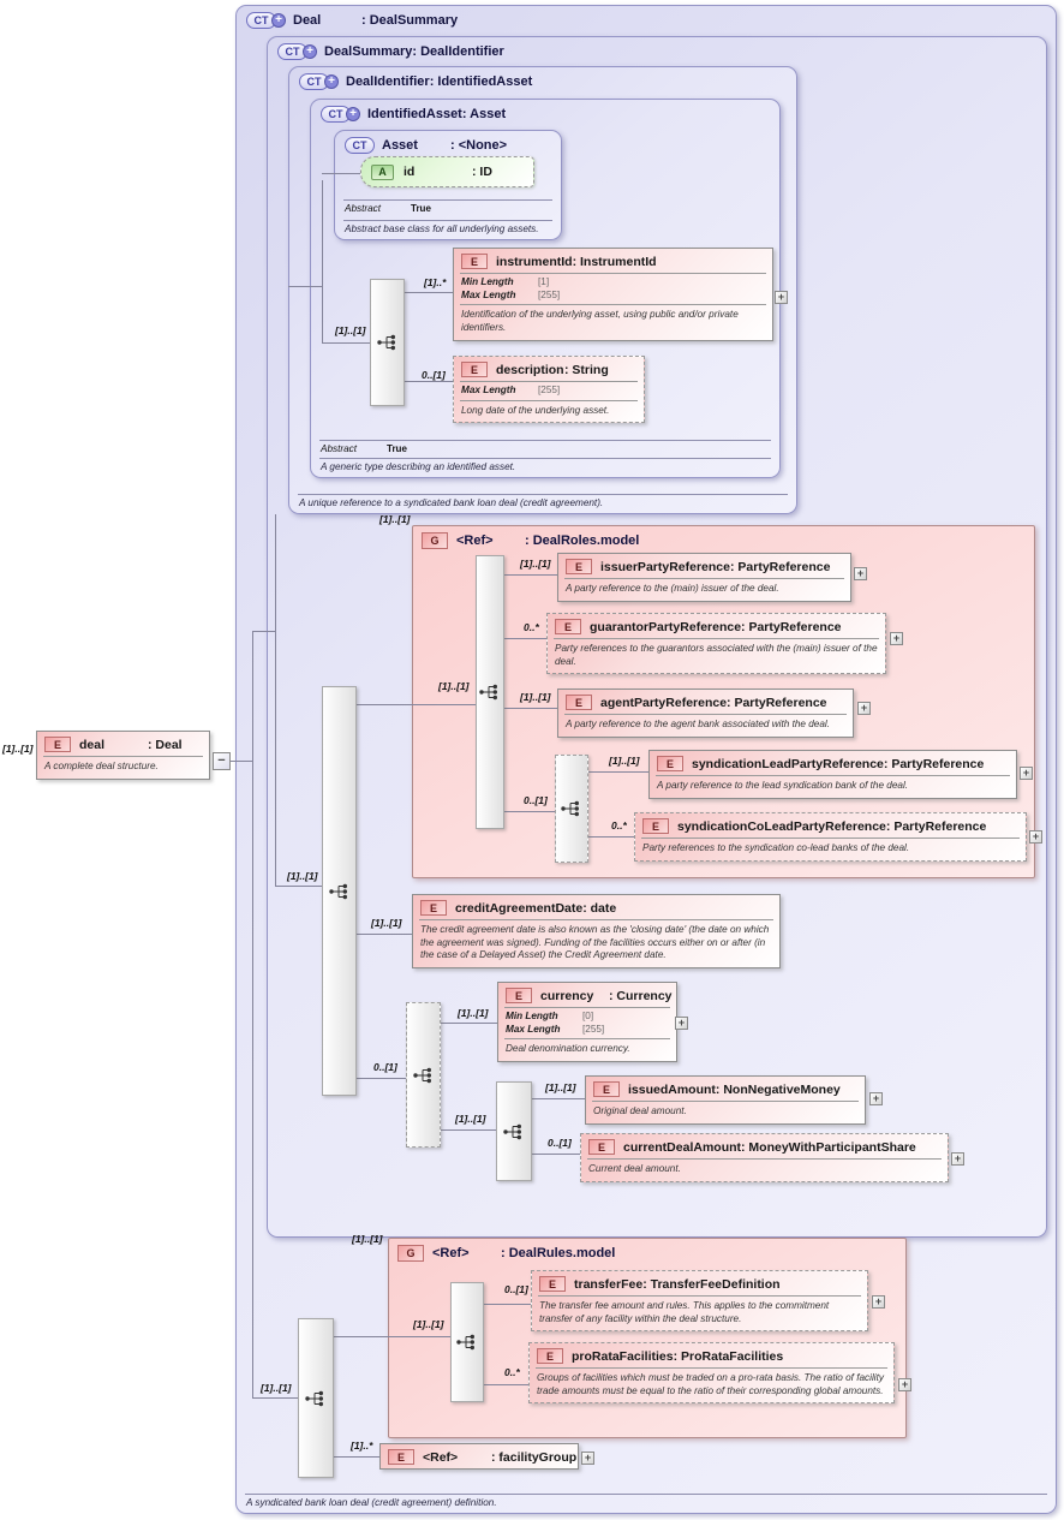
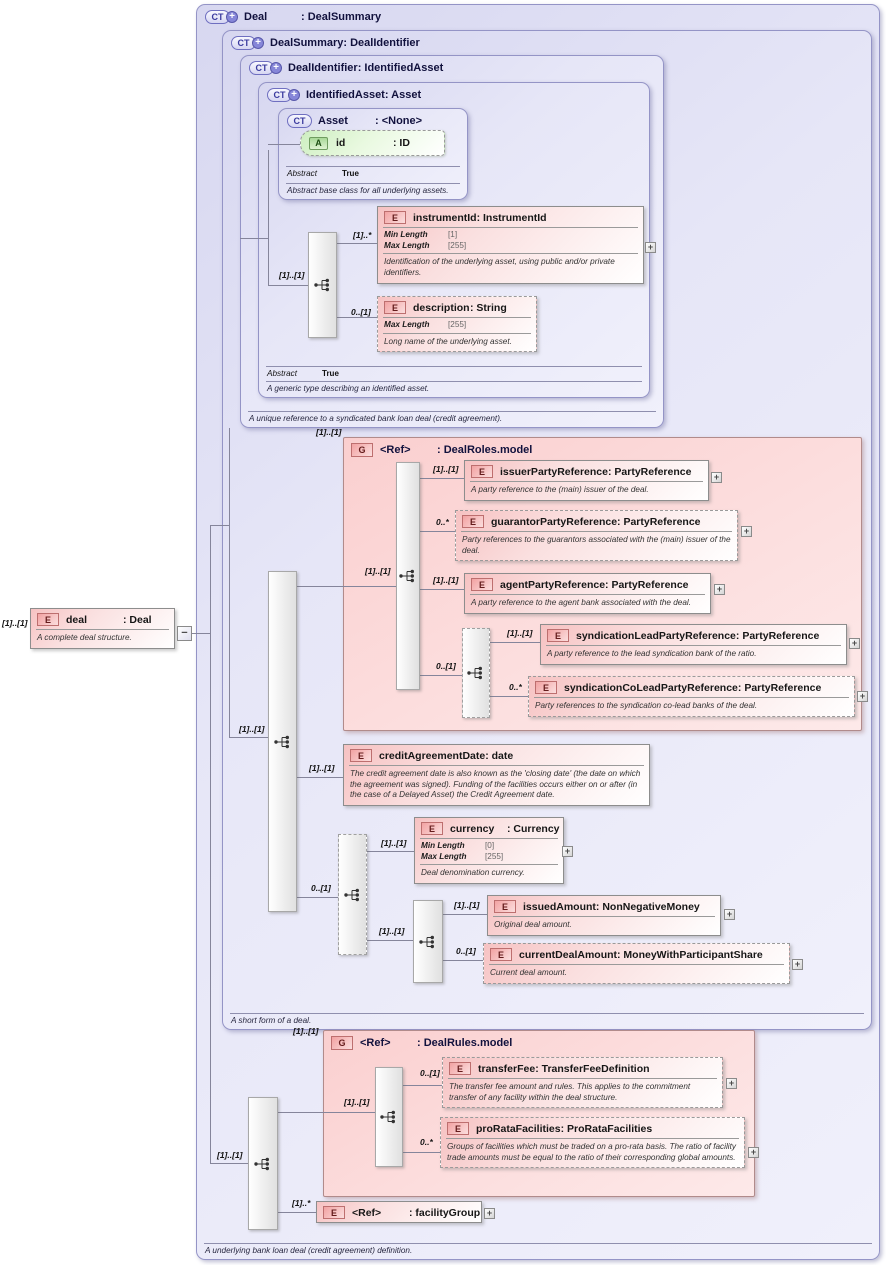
  CT
  +
  Deal
  : DealSummary
- A syndicated bank loan deal (credit agreement) definition.
+ A underlying bank loan deal (credit agreement) definition.
  CT
  +
  DealSummary
  : DealIdentifier
+ A short form of a deal.
  CT
  +
  DealIdentifier
  : IdentifiedAsset
  A unique reference to a syndicated bank loan deal (credit agreement).
  CT
  +
  IdentifiedAsset
  : Asset
  Abstract
  True
  A generic type describing an identified asset.
  CT
  Asset
  : <None>
  Abstract
  True
  Abstract base class for all underlying assets.
  G
  <Ref>
  : DealRoles.model
  G
  <Ref>
  : DealRules.model
  A
  id
  : ID
  E
  deal
  : Deal
  A complete deal structure.
  E
  instrumentId
  : InstrumentId
  Min Length
  [1]
  Max Length
  [255]
  Identification of the underlying asset, using public and/or private identifiers.
  E
  description
  : String
  Max Length
  [255]
- Long date of the underlying asset.
+ Long name of the underlying asset.
  E
  issuerPartyReference
  : PartyReference
  A party reference to the (main) issuer of the deal.
  E
  guarantorPartyReference
  : PartyReference
  Party references to the guarantors associated with the (main) issuer of the deal.
  E
  agentPartyReference
  : PartyReference
  A party reference to the agent bank associated with the deal.
  E
  syndicationLeadPartyReference
  : PartyReference
- A party reference to the lead syndication bank of the deal.
+ A party reference to the lead syndication bank of the ratio.
  E
  syndicationCoLeadPartyReference
  : PartyReference
  Party references to the syndication co-lead banks of the deal.
  E
  creditAgreementDate
  : date
  The credit agreement date is also known as the 'closing date' (the date on which the agreement was signed). Funding of the facilities occurs either on or after (in the case of a Delayed Asset) the Credit Agreement date.
  E
  currency
  : Currency
  Min Length
  [0]
  Max Length
  [255]
  Deal denomination currency.
  E
  issuedAmount
  : NonNegativeMoney
  Original deal amount.
  E
  currentDealAmount
  : MoneyWithParticipantShare
  Current deal amount.
  E
  transferFee
  : TransferFeeDefinition
  The transfer fee amount and rules. This applies to the commitment transfer of any facility within the deal structure.
  E
  proRataFacilities
  : ProRataFacilities
  Groups of facilities which must be traded on a pro-rata basis. The ratio of facility trade amounts must be equal to the ratio of their corresponding global amounts.
  E
  <Ref>
  : facilityGroup
  [1]..[1]
  [1]..[1]
  [1]..*
  0..[1]
  [1]..[1]
  [1]..[1]
  [1]..[1]
  0..*
  [1]..[1]
  0..[1]
  [1]..[1]
  0..*
  [1]..[1]
  [1]..[1]
  0..[1]
  [1]..[1]
  [1]..[1]
  [1]..[1]
  0..[1]
  [1]..[1]
  [1]..[1]
  0..[1]
  0..*
  [1]..[1]
  [1]..*
  −
  +
  +
  +
  +
  +
  +
  +
  +
  +
  +
  +
  +
